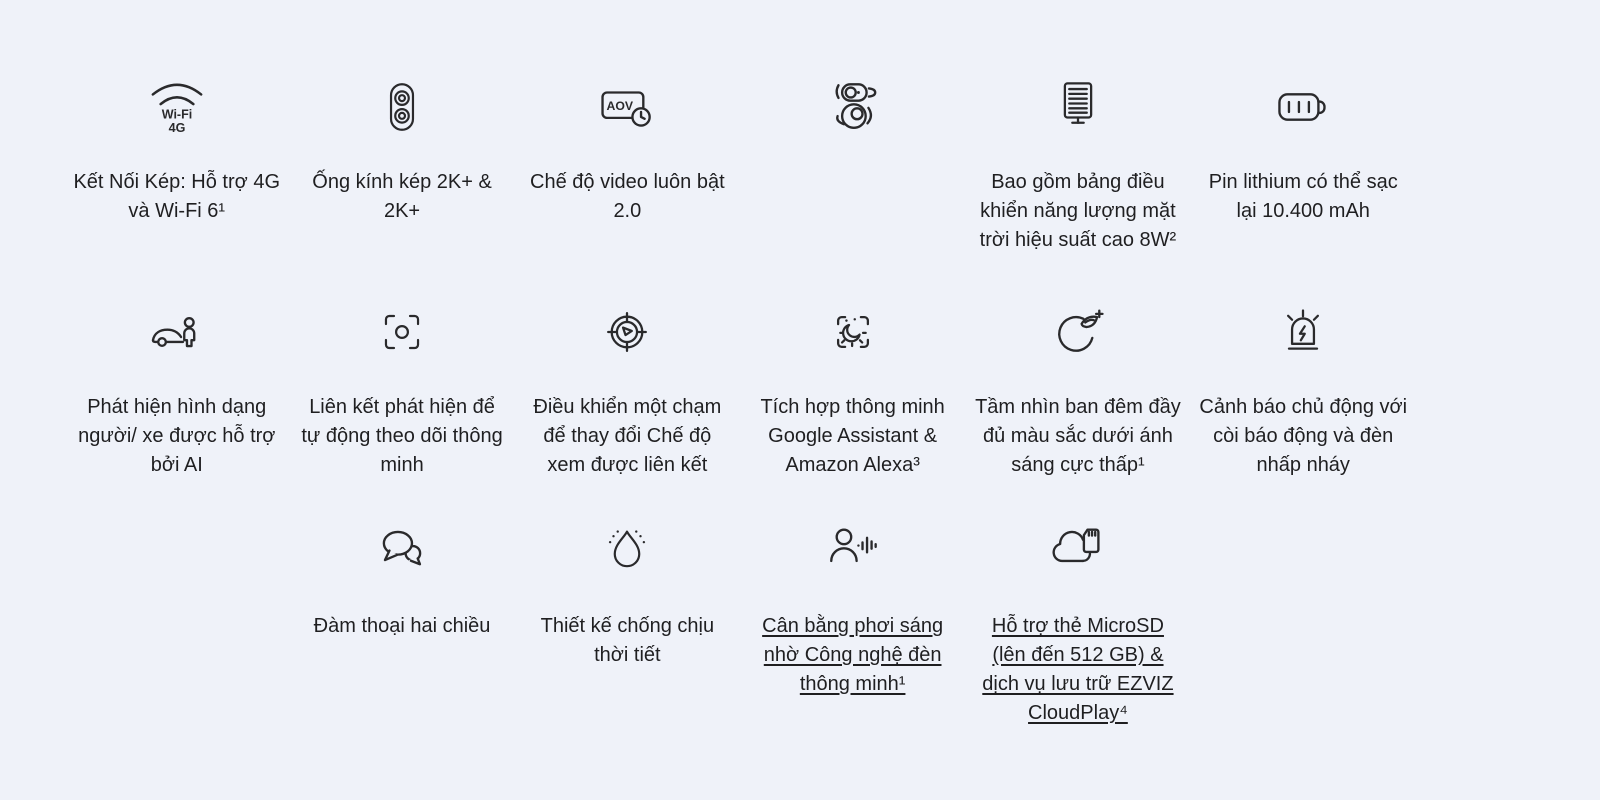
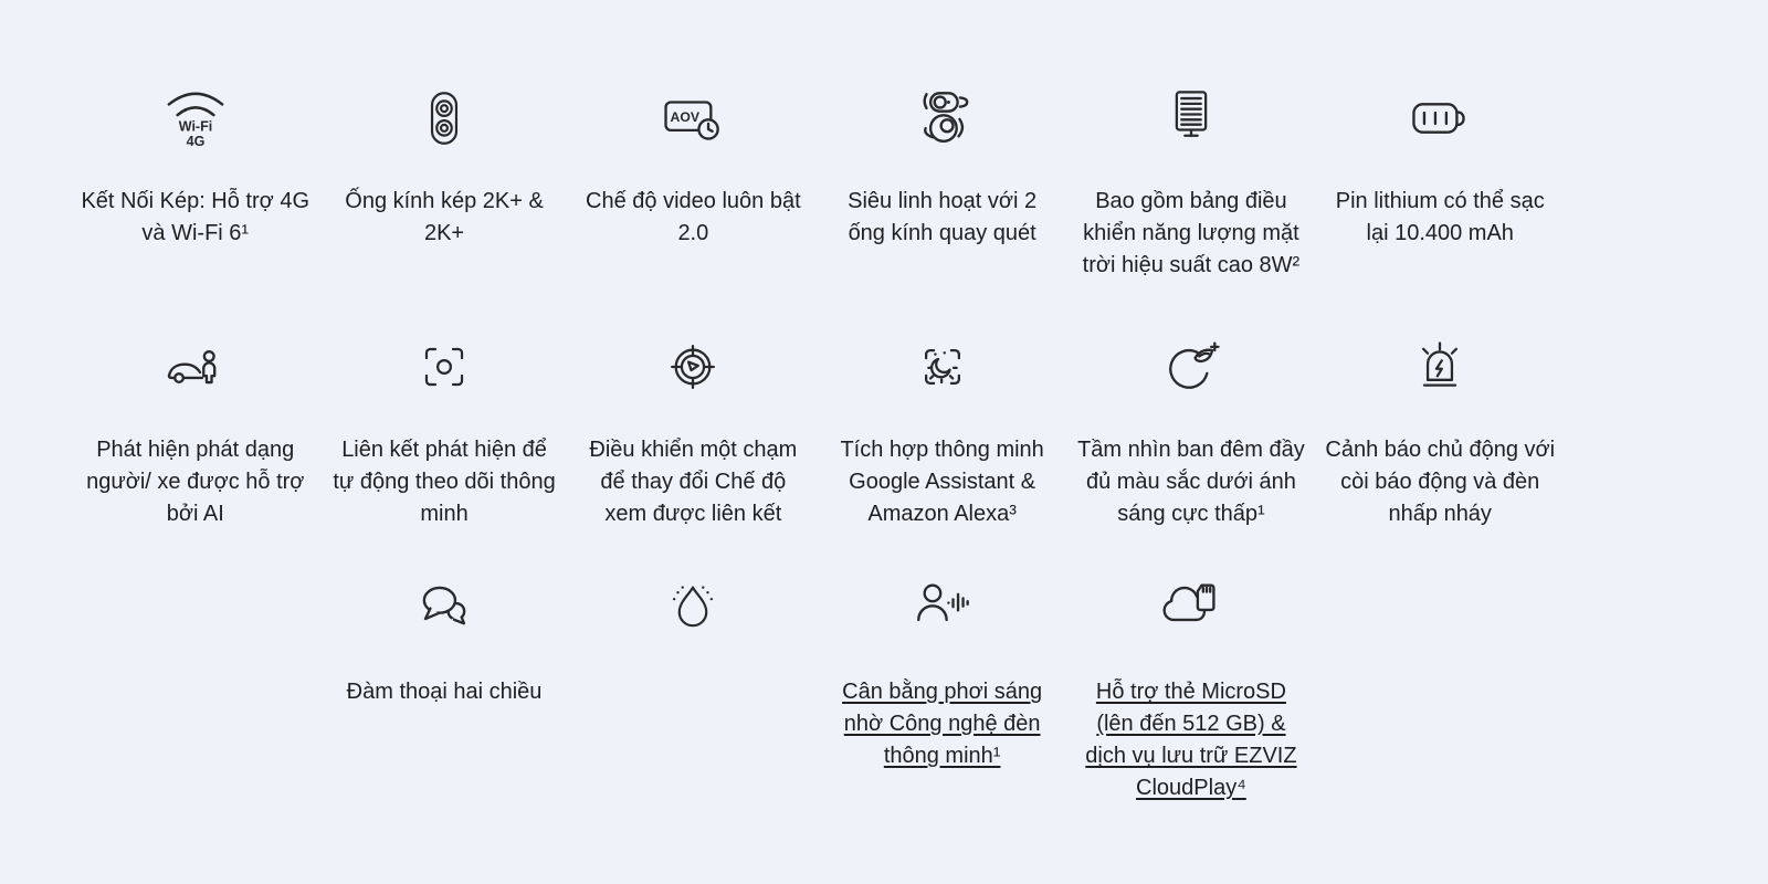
  Wi-Fi
  4G
  Kết Nối Kép: Hỗ trợ 4G và Wi-Fi 6¹
  Ống kính kép 2K+ & 2K+
  AOV
  Chế độ video luôn bật 2.0
+ Siêu linh hoạt với 2 ống kính quay quét
  Bao gồm bảng điều khiển năng lượng mặt trời hiệu suất cao 8W²
  Pin lithium có thể sạc lại 10.400 mAh
- Phát hiện hình dạng người/ xe được hỗ trợ bởi AI
+ Phát hiện phát dạng người/ xe được hỗ trợ bởi AI
  Liên kết phát hiện để tự động theo dõi thông minh
  Điều khiển một chạm để thay đổi Chế độ xem được liên kết
  Tích hợp thông minh Google Assistant & Amazon Alexa³
  Tầm nhìn ban đêm đầy đủ màu sắc dưới ánh sáng cực thấp¹
  Cảnh báo chủ động với còi báo động và đèn nhấp nháy
  Đàm thoại hai chiều
- Thiết kế chống chịu thời tiết
  Cân bằng phơi sáng nhờ Công nghệ đèn thông minh¹
  Hỗ trợ thẻ MicroSD (lên đến 512 GB) & dịch vụ lưu trữ EZVIZ CloudPlay⁴
